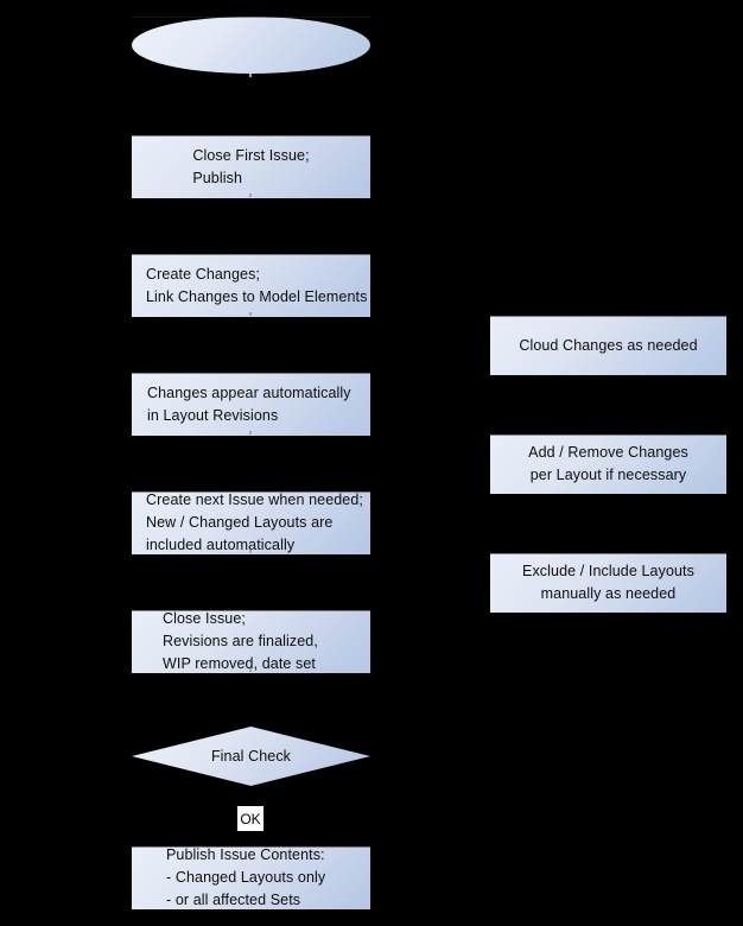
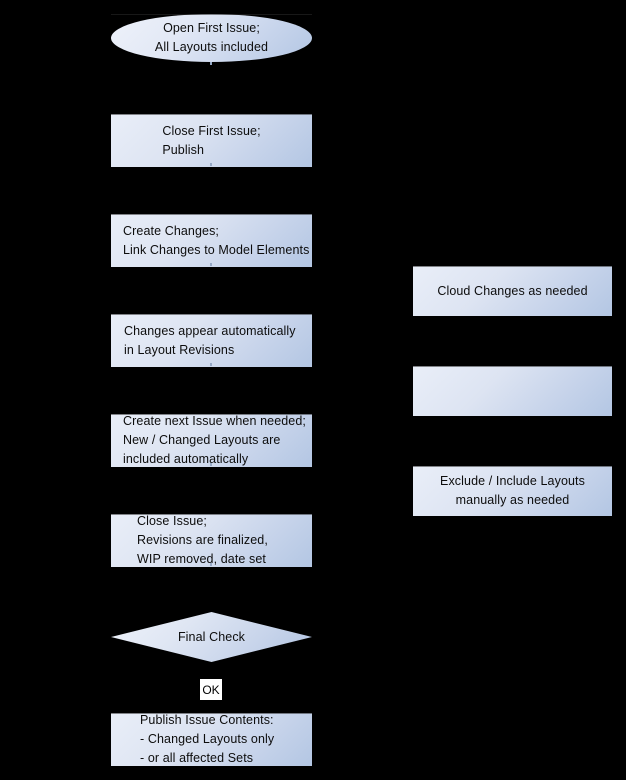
+ Open First Issue;
+ All Layouts included
  Close First Issue;
  Publish
  Create Changes;
  Link Changes to Model Elements
  Changes appear automatically
  in Layout Revisions
  Create next Issue when needed;
  New / Changed Layouts are
  included automatically
  Close Issue;
  Revisions are finalized,
  WIP removed, date set
  Final Check
  OK
  Publish Issue Contents:
  - Changed Layouts only
  - or all affected Sets
  Cloud Changes as needed
- Add / Remove Changes
- per Layout if necessary
  Exclude / Include Layouts
  manually as needed
